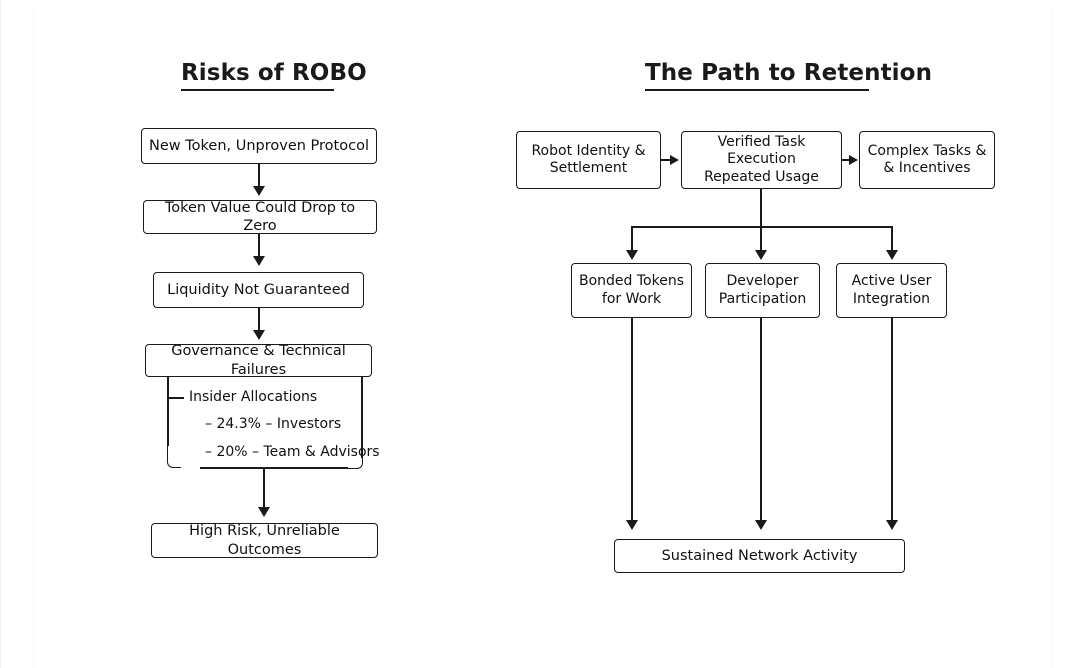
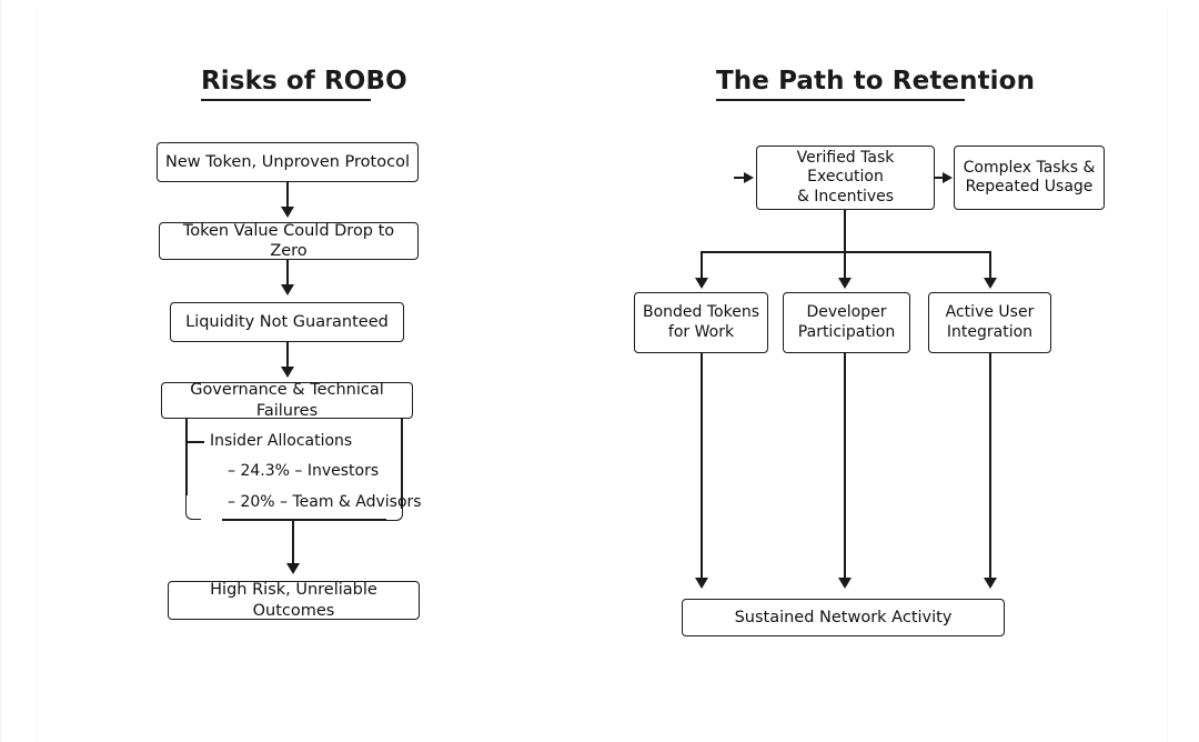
  Risks of ROBO
  New Token, Unproven Protocol
  Token Value Could Drop to Zero
  Liquidity Not Guaranteed
  Governance & Technical Failures
  Insider Allocations
  – 24.3% – Investors
  – 20% – Team & Advisrs
  High Risk, Unreliable Outcomes
  The Path to Retention
- Robot Identity &
- Settlement
  Verified Task Execution
- Repeated Usage
+ & Incentives
  Complex Tasks &
- & Incentives
+ Repeated Usage
  Bonded Tokens
  for Work
  Developer
  Participation
  Active User
  Integration
  Sustained Network Activity
